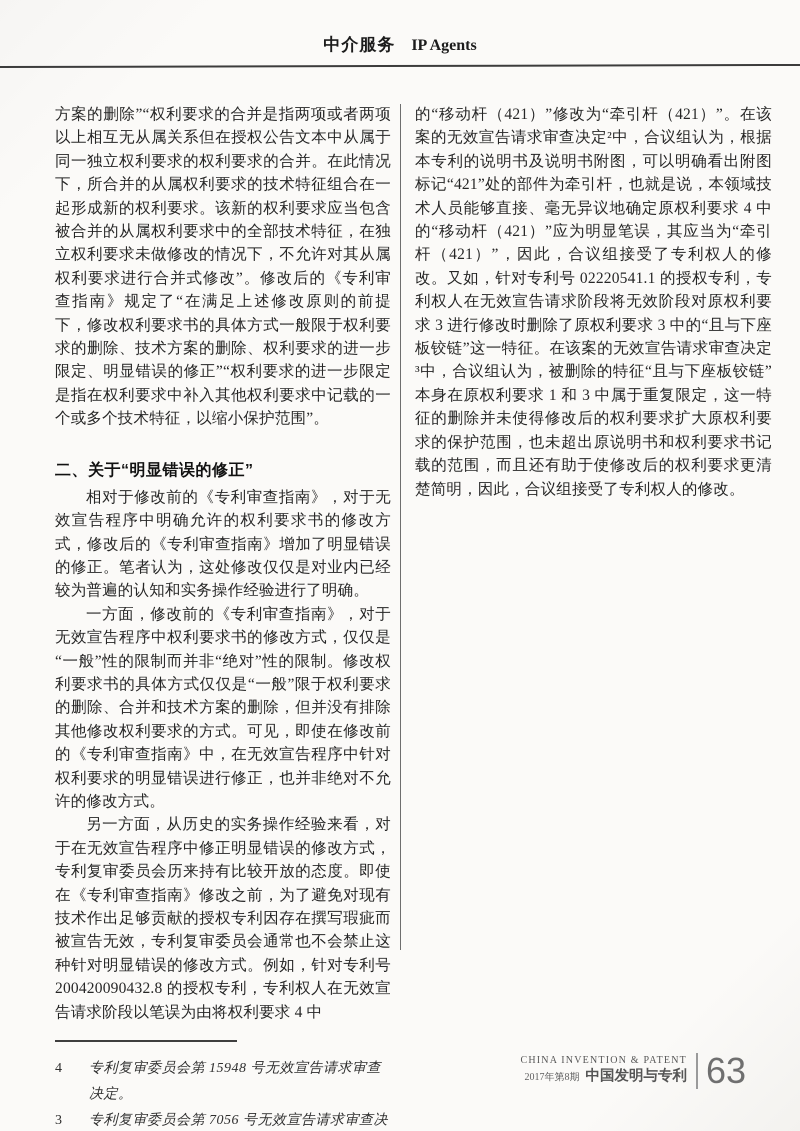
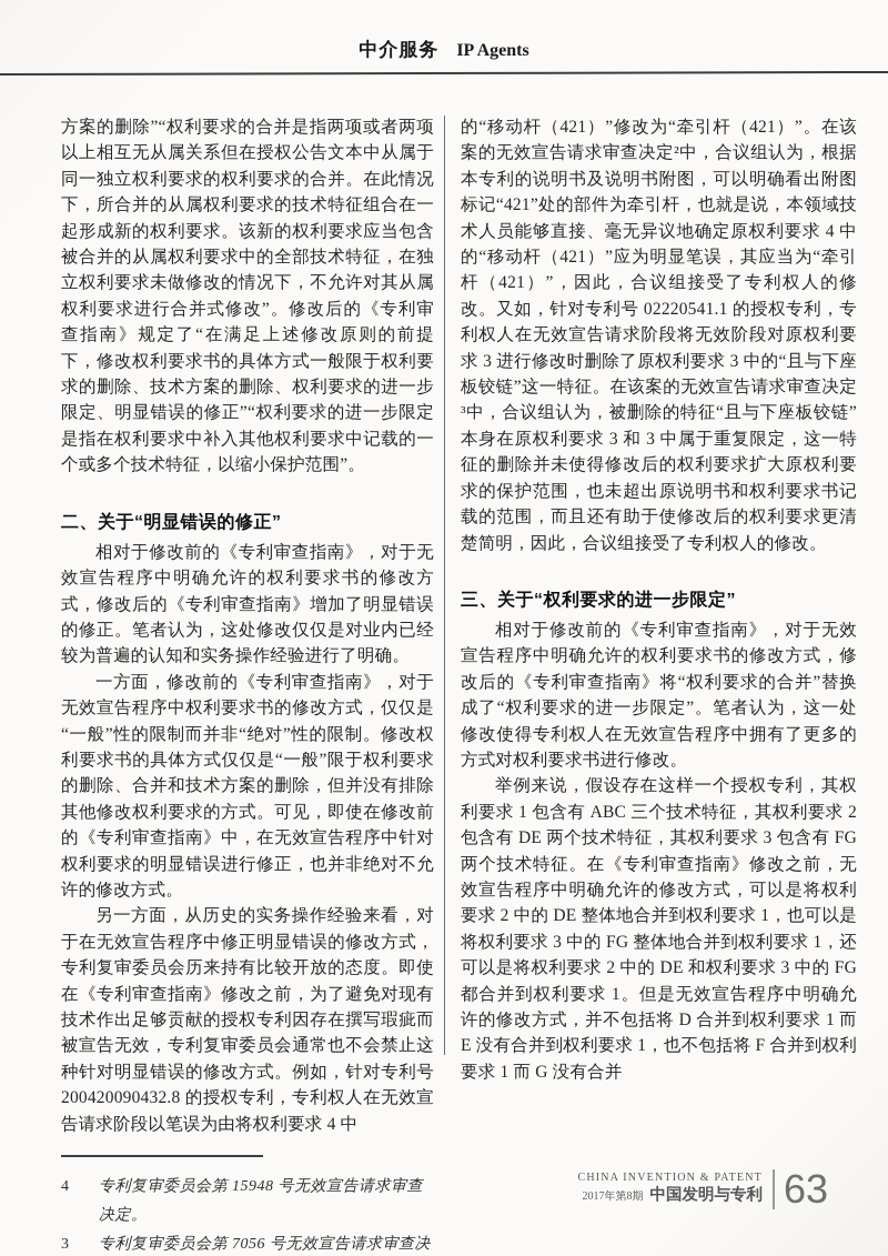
  中介服务 IP Agents
  方案的删除”“权利要求的合并是指两项或者两项以上相互无从属关系但在授权公告文本中从属于同一独立权利要求的权利要求的合并。在此情况下，所合并的从属权利要求的技术特征组合在一起形成新的权利要求。该新的权利要求应当包含被合并的从属权利要求中的全部技术特征，在独立权利要求未做修改的情况下，不允许对其从属权利要求进行合并式修改”。修改后的《专利审查指南》规定了“在满足上述修改原则的前提下，修改权利要求书的具体方式一般限于权利要求的删除、技术方案的删除、权利要求的进一步限定、明显错误的修正”“权利要求的进一步限定是指在权利要求中补入其他权利要求中记载的一个或多个技术特征，以缩小保护范围”。
  二、关于“明显错误的修正”
  相对于修改前的《专利审查指南》，对于无效宣告程序中明确允许的权利要求书的修改方式，修改后的《专利审查指南》增加了明显错误的修正。笔者认为，这处修改仅仅是对业内已经较为普遍的认知和实务操作经验进行了明确。
  一方面，修改前的《专利审查指南》，对于无效宣告程序中权利要求书的修改方式，仅仅是“一般”性的限制而并非“绝对”性的限制。修改权利要求书的具体方式仅仅是“一般”限于权利要求的删除、合并和技术方案的删除，但并没有排除其他修改权利要求的方式。可见，即使在修改前的《专利审查指南》中，在无效宣告程序中针对权利要求的明显错误进行修正，也并非绝对不允许的修改方式。
  另一方面，从历史的实务操作经验来看，对于在无效宣告程序中修正明显错误的修改方式，专利复审委员会历来持有比较开放的态度。即使在《专利审查指南》修改之前，为了避免对现有技术作出足够贡献的授权专利因存在撰写瑕疵而被宣告无效，专利复审委员会通常也不会禁止这种针对明显错误的修改方式。例如，针对专利号 200420090432.8 的授权专利，专利权人在无效宣告请求阶段以笔误为由将权利要求 4 中
  4
  专利复审委员会第 15948 号无效宣告请求审查决定。
  3
  专利复审委员会第 7056 号无效宣告请求审查决
- 的“移动杆（421）”修改为“牵引杆（421）”。在该案的无效宣告请求审查决定²中，合议组认为，根据本专利的说明书及说明书附图，可以明确看出附图标记“421”处的部件为牵引杆，也就是说，本领域技术人员能够直接、毫无异议地确定原权利要求 4 中的“移动杆（421）”应为明显笔误，其应当为“牵引杆（421）”，因此，合议组接受了专利权人的修改。又如，针对专利号 02220541.1 的授权专利，专利权人在无效宣告请求阶段将无效阶段对原权利要求 3 进行修改时删除了原权利要求 3 中的“且与下座板铰链”这一特征。在该案的无效宣告请求审查决定³中，合议组认为，被删除的特征“且与下座板铰链”本身在原权利要求 1 和 3 中属于重复限定，这一特征的删除并未使得修改后的权利要求扩大原权利要求的保护范围，也未超出原说明书和权利要求书记载的范围，而且还有助于使修改后的权利要求更清楚简明，因此，合议组接受了专利权人的修改。
+ 的“移动杆（421）”修改为“牵引杆（421）”。在该案的无效宣告请求审查决定²中，合议组认为，根据本专利的说明书及说明书附图，可以明确看出附图标记“421”处的部件为牵引杆，也就是说，本领域技术人员能够直接、毫无异议地确定原权利要求 4 中的“移动杆（421）”应为明显笔误，其应当为“牵引杆（421）”，因此，合议组接受了专利权人的修改。又如，针对专利号 02220541.1 的授权专利，专利权人在无效宣告请求阶段将无效阶段对原权利要求 3 进行修改时删除了原权利要求 3 中的“且与下座板铰链”这一特征。在该案的无效宣告请求审查决定³中，合议组认为，被删除的特征“且与下座板铰链”本身在原权利要求 3 和 3 中属于重复限定，这一特征的删除并未使得修改后的权利要求扩大原权利要求的保护范围，也未超出原说明书和权利要求书记载的范围，而且还有助于使修改后的权利要求更清楚简明，因此，合议组接受了专利权人的修改。
+ 三、关于“权利要求的进一步限定”
+ 相对于修改前的《专利审查指南》，对于无效宣告程序中明确允许的权利要求书的修改方式，修改后的《专利审查指南》将“权利要求的合并”替换成了“权利要求的进一步限定”。笔者认为，这一处修改使得专利权人在无效宣告程序中拥有了更多的方式对权利要求书进行修改。
+ 举例来说，假设存在这样一个授权专利，其权利要求 1 包含有 ABC 三个技术特征，其权利要求 2 包含有 DE 两个技术特征，其权利要求 3 包含有 FG 两个技术特征。在《专利审查指南》修改之前，无效宣告程序中明确允许的修改方式，可以是将权利要求 2 中的 DE 整体地合并到权利要求 1，也可以是将权利要求 3 中的 FG 整体地合并到权利要求 1，还可以是将权利要求 2 中的 DE 和权利要求 3 中的 FG 都合并到权利要求 1。但是无效宣告程序中明确允许的修改方式，并不包括将 D 合并到权利要求 1 而 E 没有合并到权利要求 1，也不包括将 F 合并到权利要求 1 而 G 没有合并
  CHINA INVENTION & PATENT
  2017年第8期 中国发明与专利
  63
